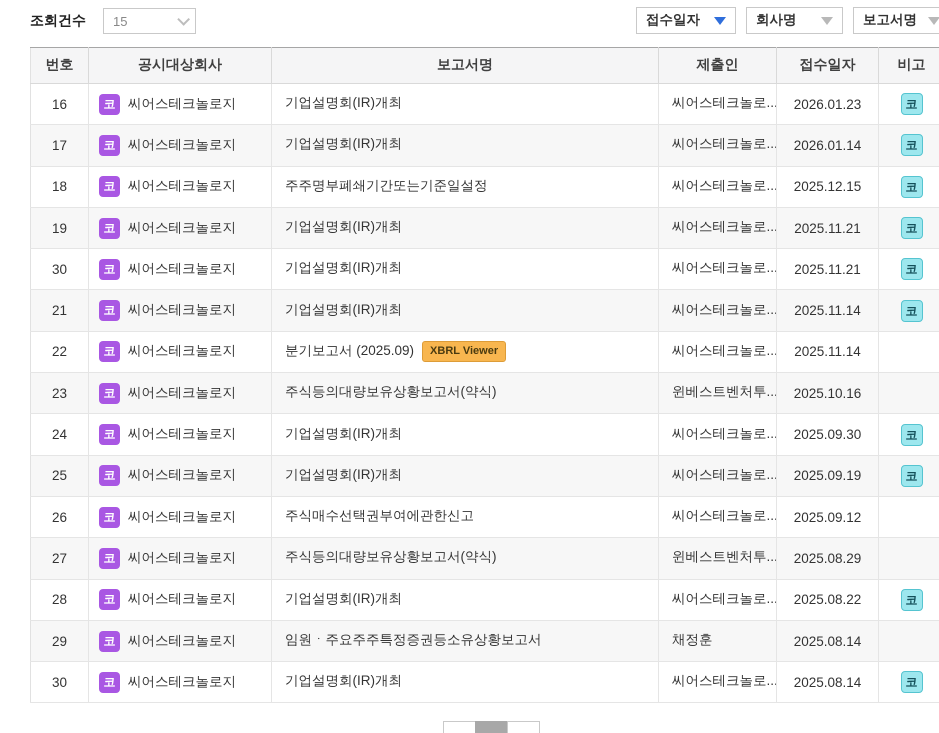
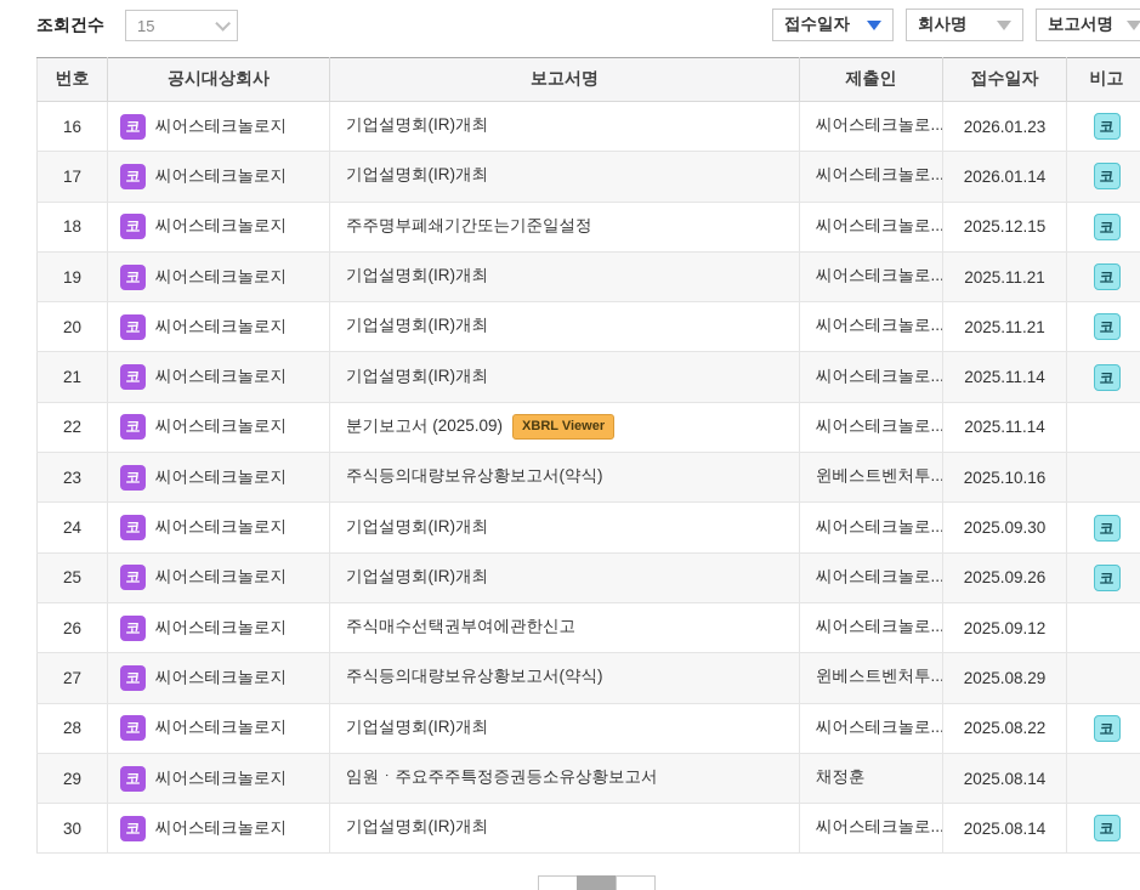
  조회건수
  15
  접수일자
  회사명
  보고서명
  번호	공시대상회사	보고서명	제출인	접수일자	비고
  16	코 씨어스테크놀로지	기업설명회(IR)개최	씨어스테크놀로...	2026.01.23	코
  17	코 씨어스테크놀로지	기업설명회(IR)개최	씨어스테크놀로...	2026.01.14	코
  18	코 씨어스테크놀로지	주주명부폐쇄기간또는기준일설정	씨어스테크놀로...	2025.12.15	코
  19	코 씨어스테크놀로지	기업설명회(IR)개최	씨어스테크놀로...	2025.11.21	코
- 30	코 씨어스테크놀로지	기업설명회(IR)개최	씨어스테크놀로...	2025.11.21	코
+ 20	코 씨어스테크놀로지	기업설명회(IR)개최	씨어스테크놀로...	2025.11.21	코
  21	코 씨어스테크놀로지	기업설명회(IR)개최	씨어스테크놀로...	2025.11.14	코
  22	코 씨어스테크놀로지	분기보고서 (2025.09) XBRL Viewer	씨어스테크놀로...	2025.11.14
  23	코 씨어스테크놀로지	주식등의대량보유상황보고서(약식)	윈베스트벤처투...	2025.10.16
  24	코 씨어스테크놀로지	기업설명회(IR)개최	씨어스테크놀로...	2025.09.30	코
- 25	코 씨어스테크놀로지	기업설명회(IR)개최	씨어스테크놀로...	2025.09.19	코
+ 25	코 씨어스테크놀로지	기업설명회(IR)개최	씨어스테크놀로...	2025.09.26	코
  26	코 씨어스테크놀로지	주식매수선택권부여에관한신고	씨어스테크놀로...	2025.09.12
  27	코 씨어스테크놀로지	주식등의대량보유상황보고서(약식)	윈베스트벤처투...	2025.08.29
  28	코 씨어스테크놀로지	기업설명회(IR)개최	씨어스테크놀로...	2025.08.22	코
  29	코 씨어스테크놀로지	임원ㆍ주요주주특정증권등소유상황보고서	채정훈	2025.08.14
  30	코 씨어스테크놀로지	기업설명회(IR)개최	씨어스테크놀로...	2025.08.14	코
